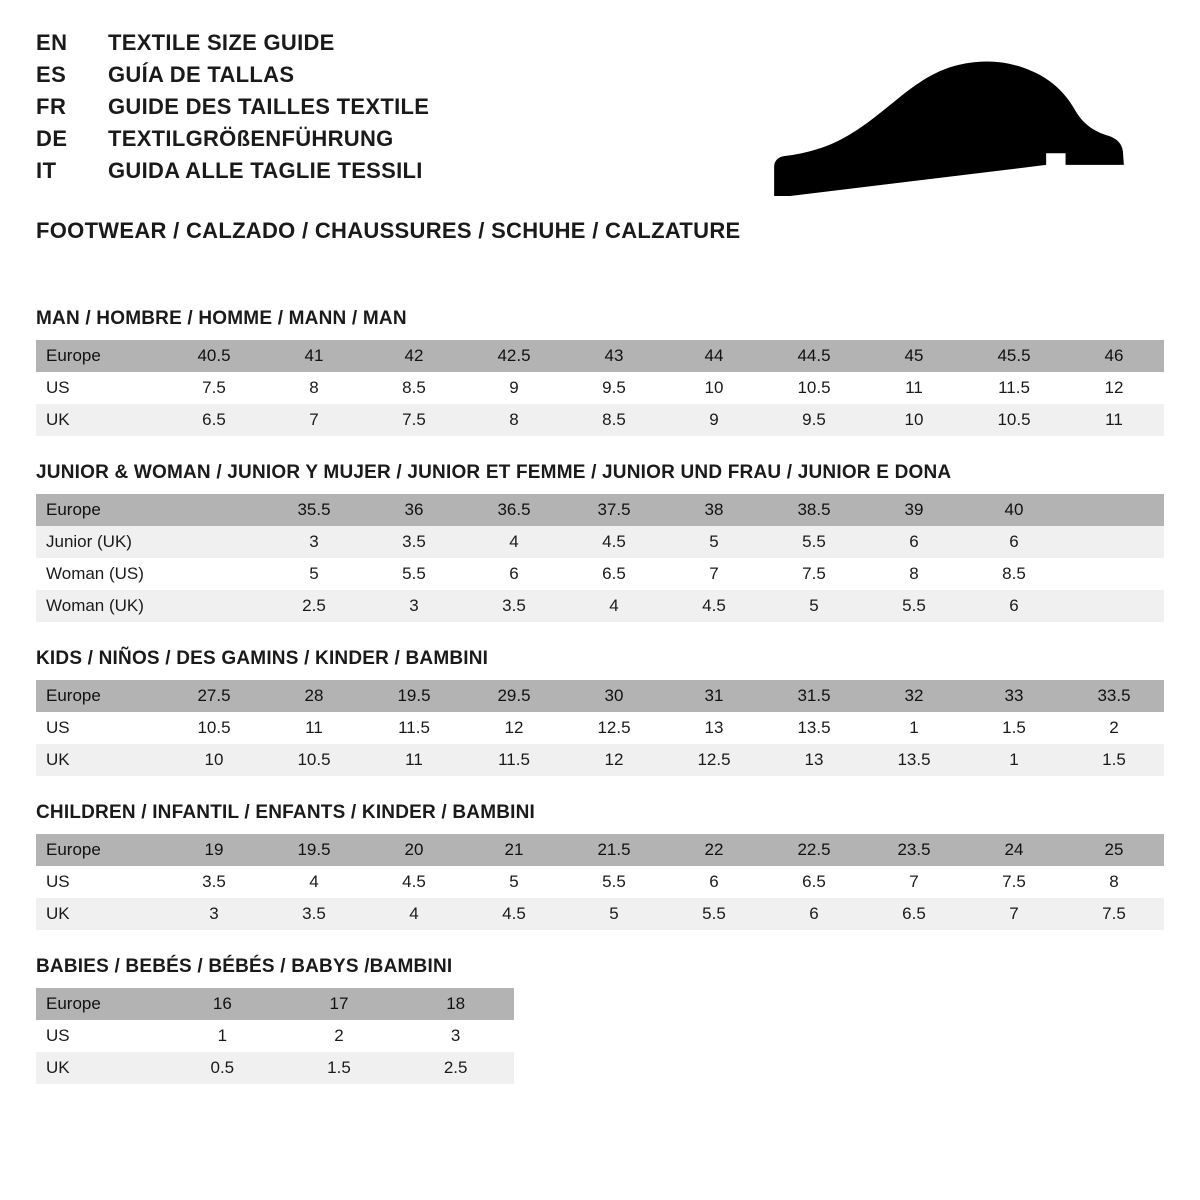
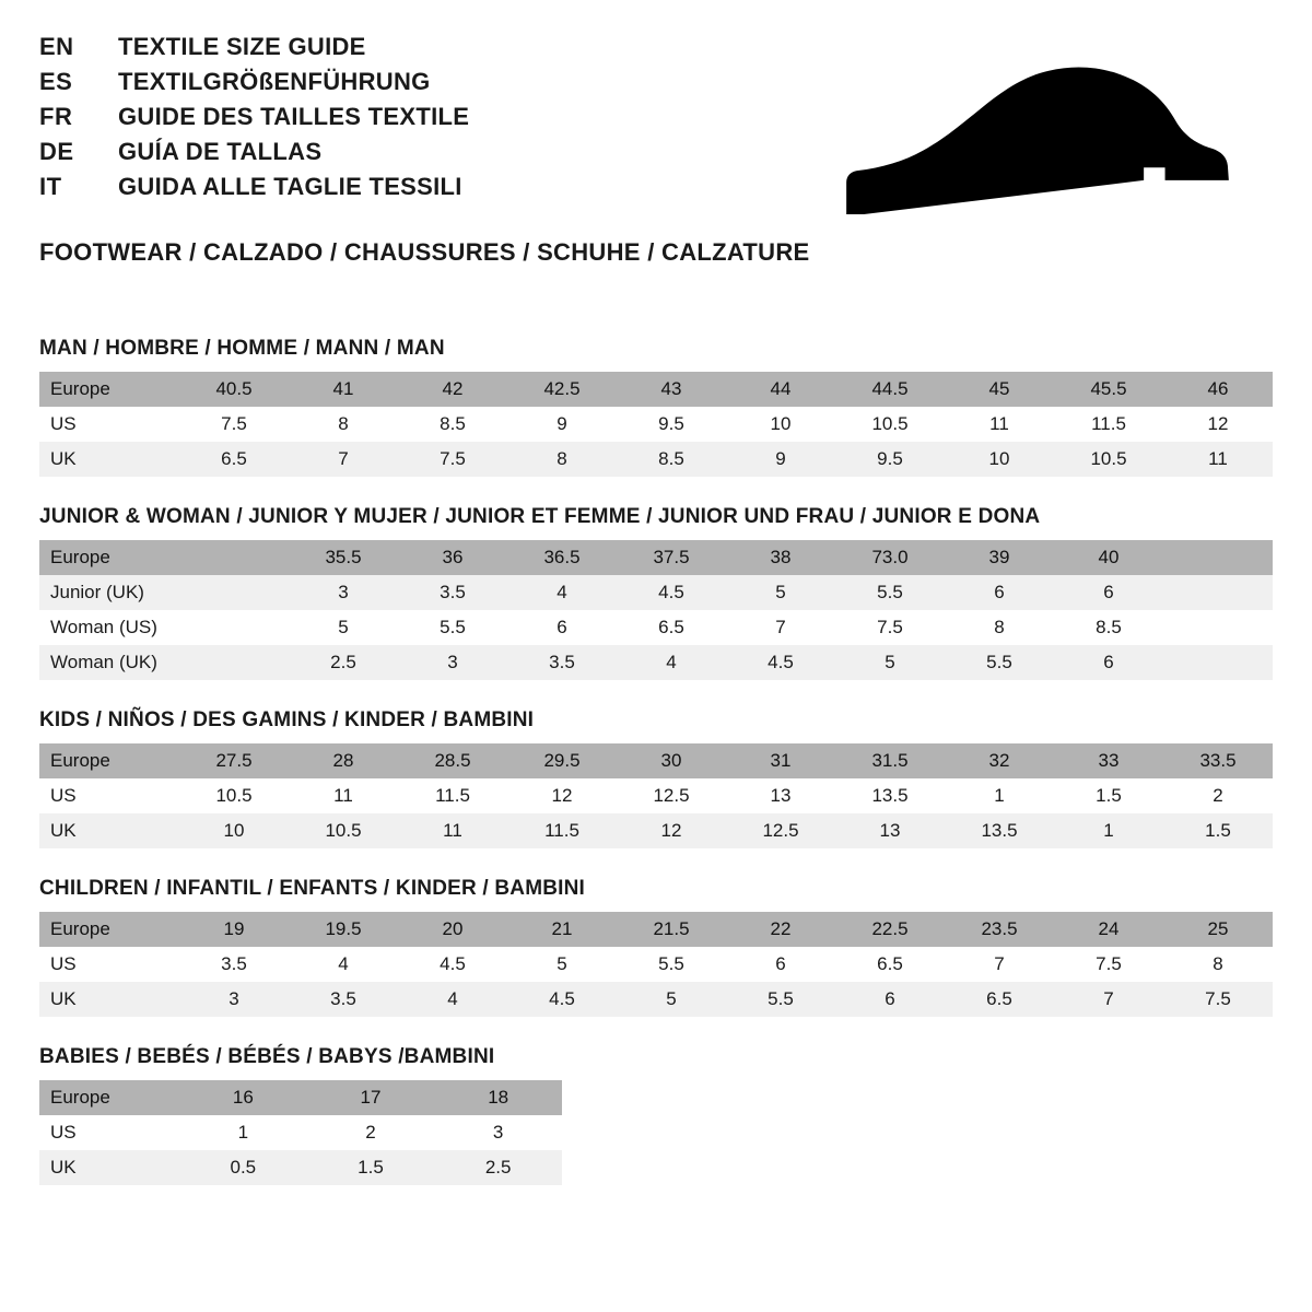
  EN
  TEXTILE SIZE GUIDE
  ES
- GUÍA DE TALLAS
+ TEXTILGRÖßENFÜHRUNG
  FR
  GUIDE DES TAILLES TEXTILE
  DE
- TEXTILGRÖßENFÜHRUNG
+ GUÍA DE TALLAS
  IT
  GUIDA ALLE TAGLIE TESSILI
  FOOTWEAR / CALZADO / CHAUSSURES / SCHUHE / CALZATURE
  MAN / HOMBRE / HOMME / MANN / MAN
  Europe	40.5	41	42	42.5	43	44	44.5	45	45.5	46
  US	7.5	8	8.5	9	9.5	10	10.5	11	11.5	12
  UK	6.5	7	7.5	8	8.5	9	9.5	10	10.5	11
  JUNIOR & WOMAN / JUNIOR Y MUJER / JUNIOR ET FEMME / JUNIOR UND FRAU / JUNIOR E DONA
- Europe		35.5	36	36.5	37.5	38	38.5	39	40
+ Europe		35.5	36	36.5	37.5	38	73.0	39	40
  Junior (UK)		3	3.5	4	4.5	5	5.5	6	6
  Woman (US)		5	5.5	6	6.5	7	7.5	8	8.5
  Woman (UK)		2.5	3	3.5	4	4.5	5	5.5	6
  KIDS / NIÑOS / DES GAMINS / KINDER / BAMBINI
- Europe	27.5	28	19.5	29.5	30	31	31.5	32	33	33.5
+ Europe	27.5	28	28.5	29.5	30	31	31.5	32	33	33.5
  US	10.5	11	11.5	12	12.5	13	13.5	1	1.5	2
  UK	10	10.5	11	11.5	12	12.5	13	13.5	1	1.5
  CHILDREN / INFANTIL / ENFANTS / KINDER / BAMBINI
  Europe	19	19.5	20	21	21.5	22	22.5	23.5	24	25
  US	3.5	4	4.5	5	5.5	6	6.5	7	7.5	8
  UK	3	3.5	4	4.5	5	5.5	6	6.5	7	7.5
  BABIES / BEBÉS / BÉBÉS / BABYS /BAMBINI
  Europe	16	17	18
  US	1	2	3
  UK	0.5	1.5	2.5
